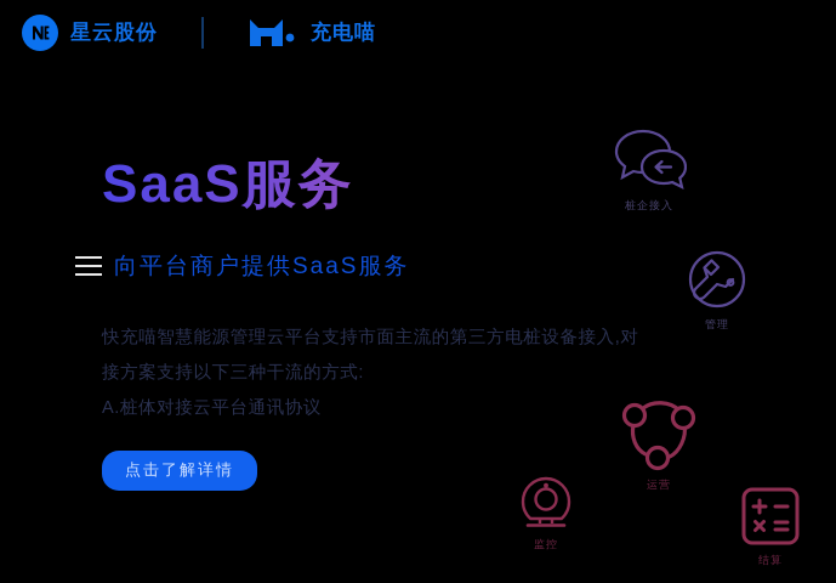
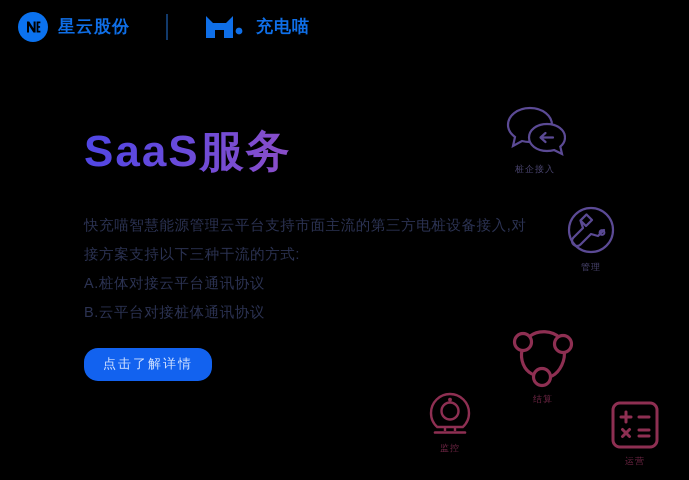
  星云股份
  充电喵
  SaaS服务
- 向平台商户提供SaaS服务
  快充喵智慧能源管理云平台支持市面主流的第三方电桩设备接入,对
  接方案支持以下三种干流的方式:
  A.桩体对接云平台通讯协议
+ B.云平台对接桩体通讯协议
  点击了解详情
  桩企接入
  管理
- 运营
+ 结算
  监控
- 结算
+ 运营
